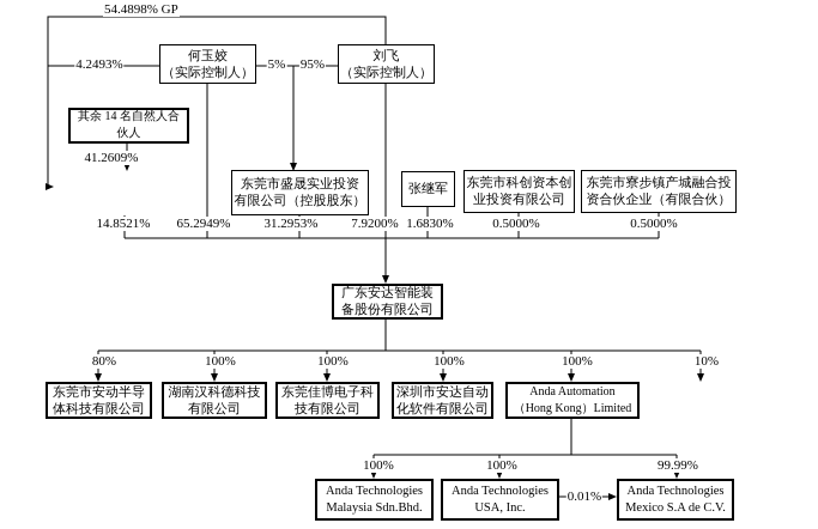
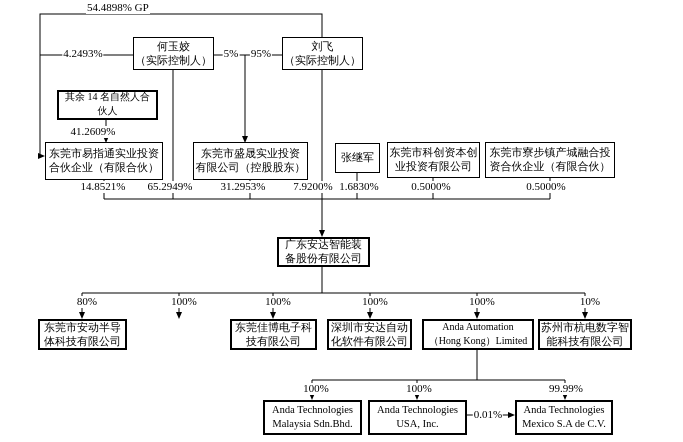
  何玉姣
  （实际控制人）
  刘飞
  （实际控制人）
  其余 14 名自然人合
  伙人
+ 东莞市易指通实业投资
+ 合伙企业（有限合伙）
  东莞市盛晟实业投资
  有限公司（控股股东）
  张继军
  东莞市科创资本创
  业投资有限公司
  东莞市寮步镇产城融合投
  资合伙企业（有限合伙）
  广东安达智能装
  备股份有限公司
  东莞市安动半导
  体科技有限公司
- 湖南汉科德科技
- 有限公司
  东莞佳博电子科
  技有限公司
  深圳市安达自动
  化软件有限公司
  Anda Automation
  （Hong Kong）Limited
+ 苏州市杭电数字智
+ 能科技有限公司
  Anda Technologies
  Malaysia Sdn.Bhd.
  Anda Technologies
  USA, Inc.
  Anda Technologies
  Mexico S.A de C.V.
  54.4898% GP
  4.2493%
  5%
  95%
  41.2609%
  14.8521%
  65.2949%
  31.2953%
  7.9200%
  1.6830%
  0.5000%
  0.5000%
  80%
  100%
  100%
  100%
  100%
  10%
  100%
  100%
  99.99%
  0.01%
